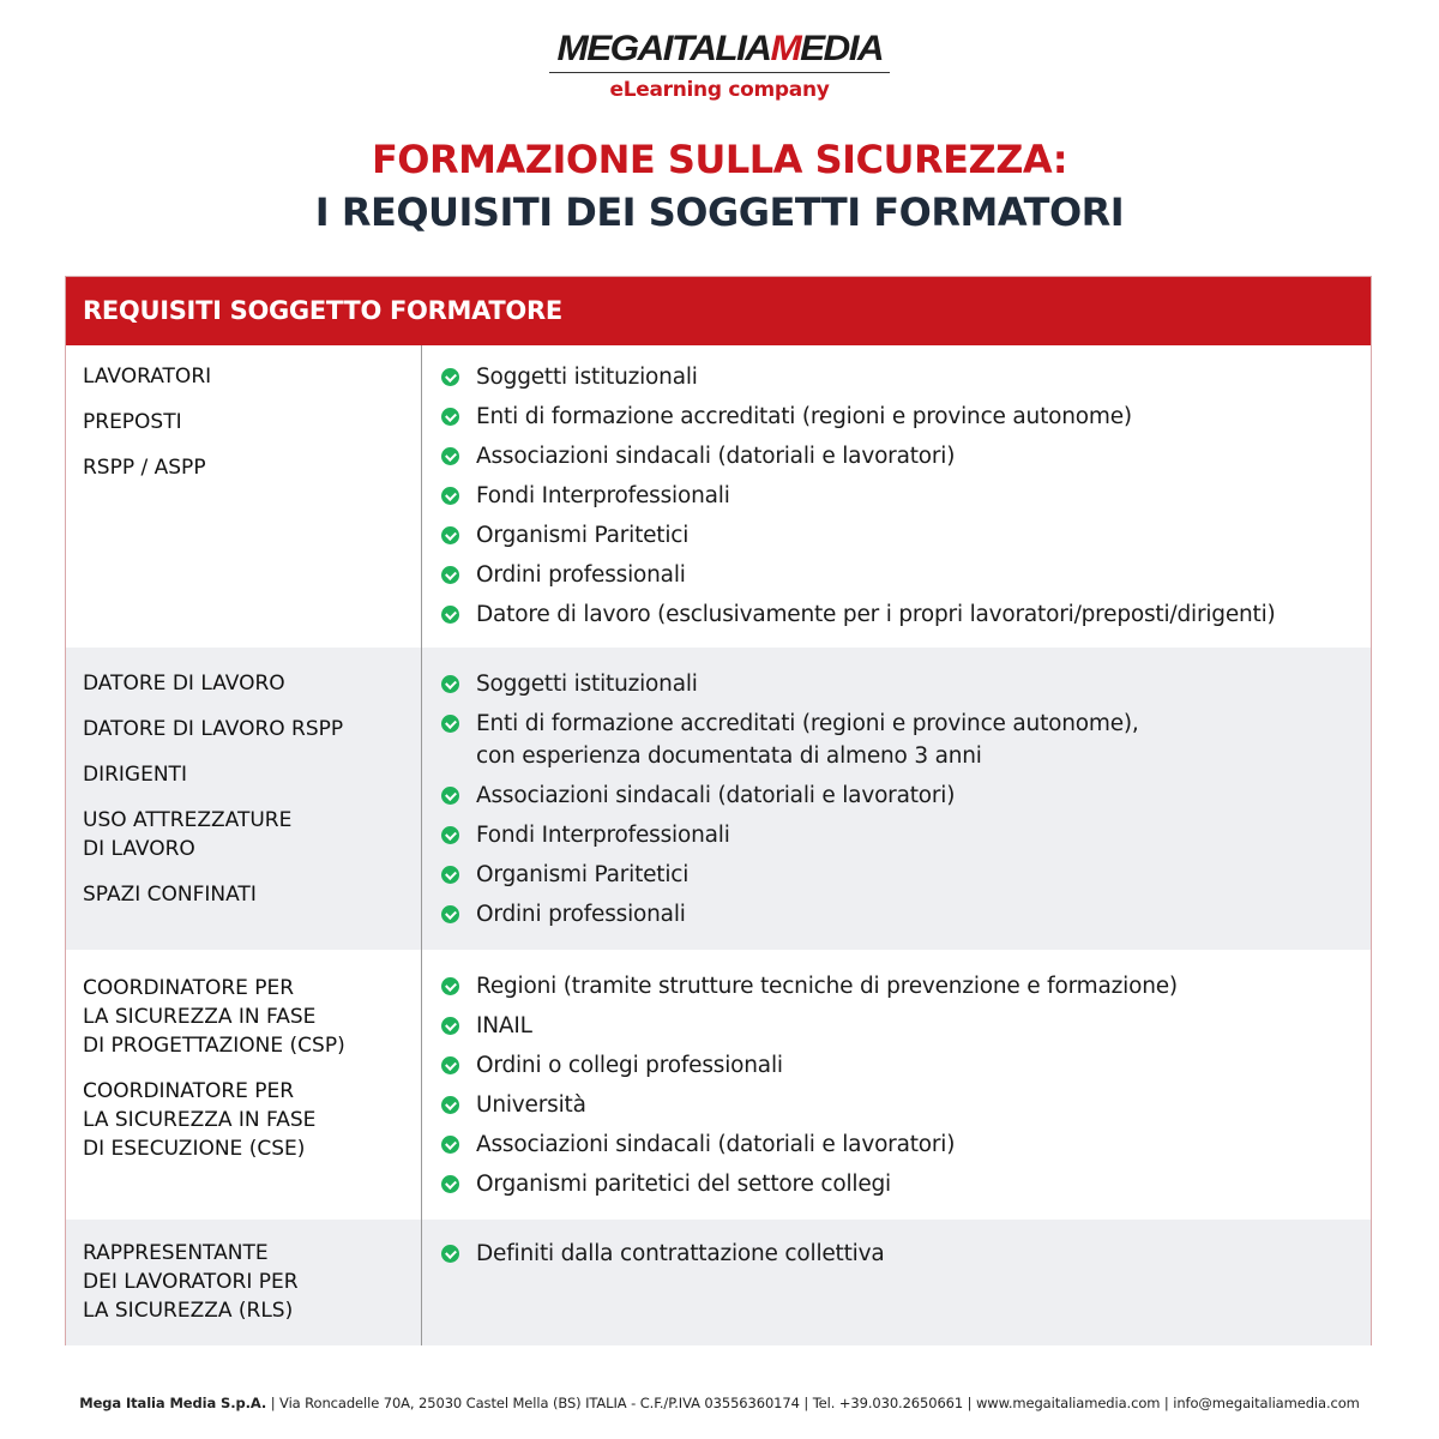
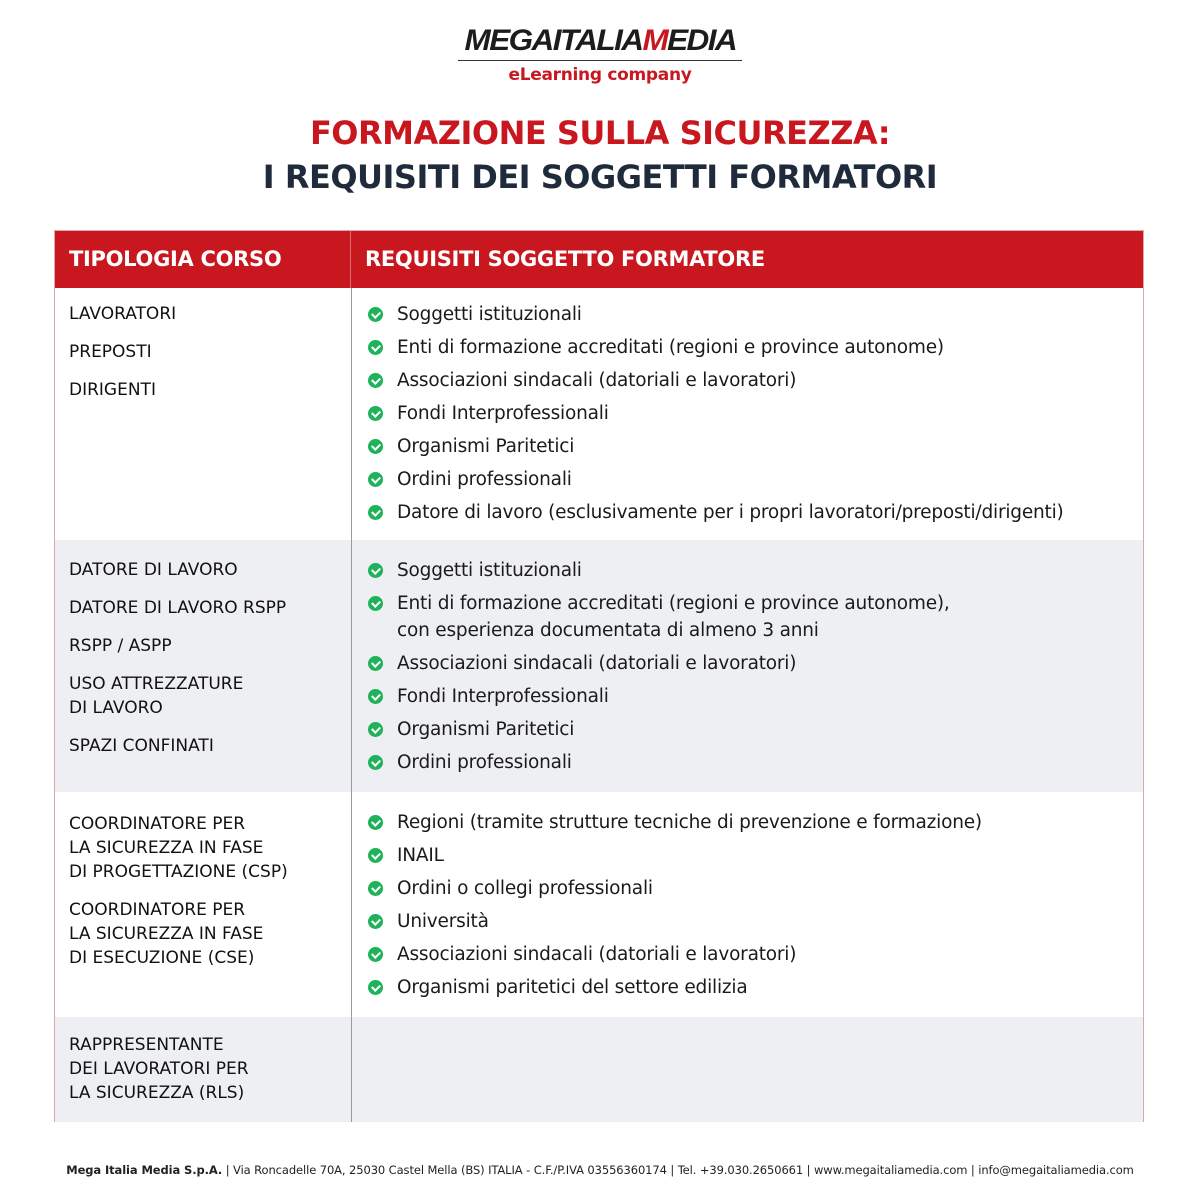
  MEGAITALIAMEDIA
  eLearning company
  FORMAZIONE SULLA SICUREZZA:
  I REQUISITI DEI SOGGETTI FORMATORI
+ TIPOLOGIA CORSO
  REQUISITI SOGGETTO FORMATORE
  LAVORATORI
  PREPOSTI
- RSPP / ASPP
+ DIRIGENTI
  Soggetti istituzionali
  Enti di formazione accreditati (regioni e province autonome)
  Associazioni sindacali (datoriali e lavoratori)
  Fondi Interprofessionali
  Organismi Paritetici
  Ordini professionali
  Datore di lavoro (esclusivamente per i propri lavoratori/preposti/dirigenti)
  DATORE DI LAVORO
  DATORE DI LAVORO RSPP
- DIRIGENTI
+ RSPP / ASPP
  USO ATTREZZATURE
  DI LAVORO
  SPAZI CONFINATI
  Soggetti istituzionali
  Enti di formazione accreditati (regioni e province autonome),
  con esperienza documentata di almeno 3 anni
  Associazioni sindacali (datoriali e lavoratori)
  Fondi Interprofessionali
  Organismi Paritetici
  Ordini professionali
  COORDINATORE PER
  LA SICUREZZA IN FASE
  DI PROGETTAZIONE (CSP)
  COORDINATORE PER
  LA SICUREZZA IN FASE
  DI ESECUZIONE (CSE)
  Regioni (tramite strutture tecniche di prevenzione e formazione)
  INAIL
  Ordini o collegi professionali
  Università
  Associazioni sindacali (datoriali e lavoratori)
- Organismi paritetici del settore collegi
+ Organismi paritetici del settore edilizia
  RAPPRESENTANTE
  DEI LAVORATORI PER
  LA SICUREZZA (RLS)
- Definiti dalla contrattazione collettiva
  Mega Italia Media S.p.A. | Via Roncadelle 70A, 25030 Castel Mella (BS) ITALIA - C.F./P.IVA 03556360174 | Tel. +39.030.2650661 | www.megaitaliamedia.com | info@megaitaliamedia.com
